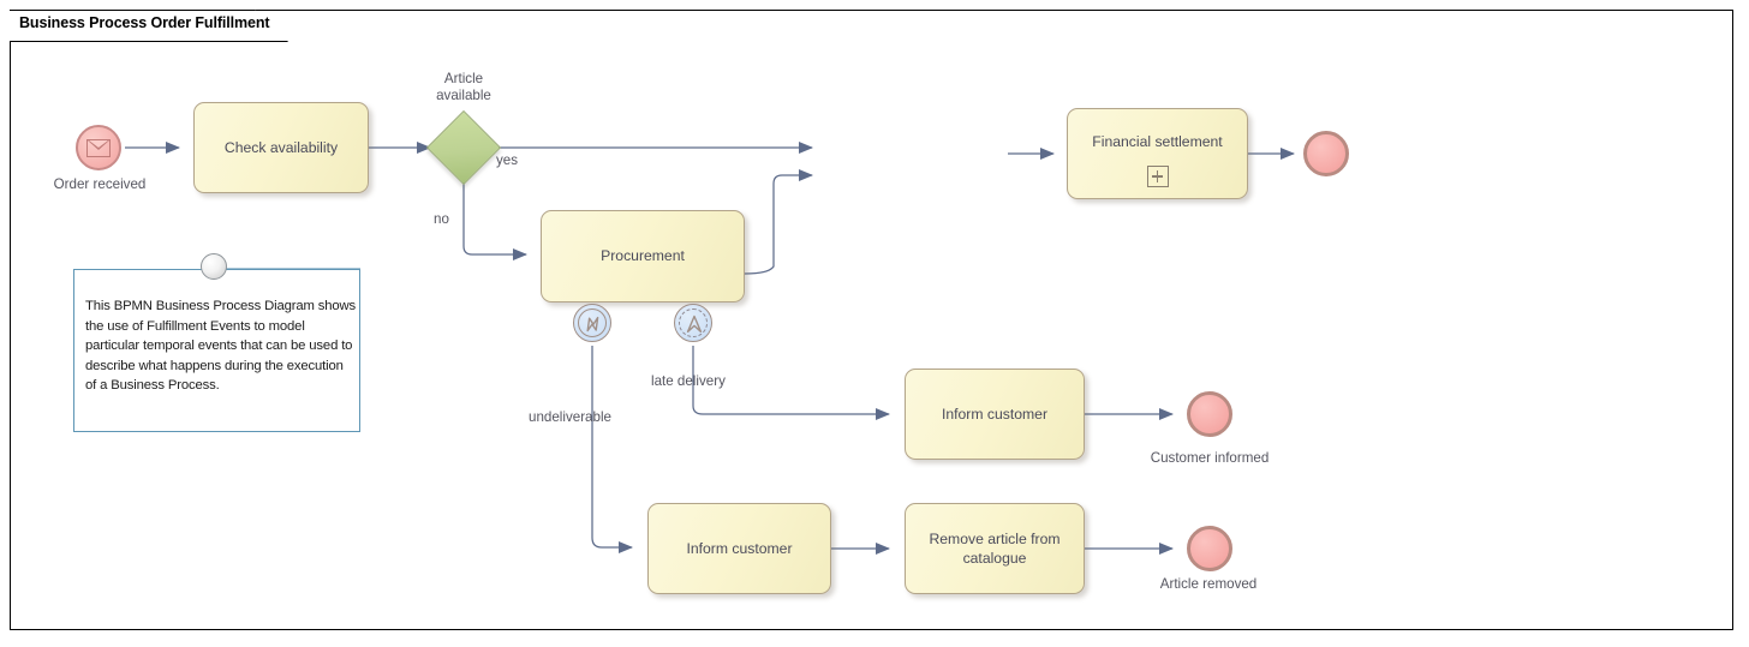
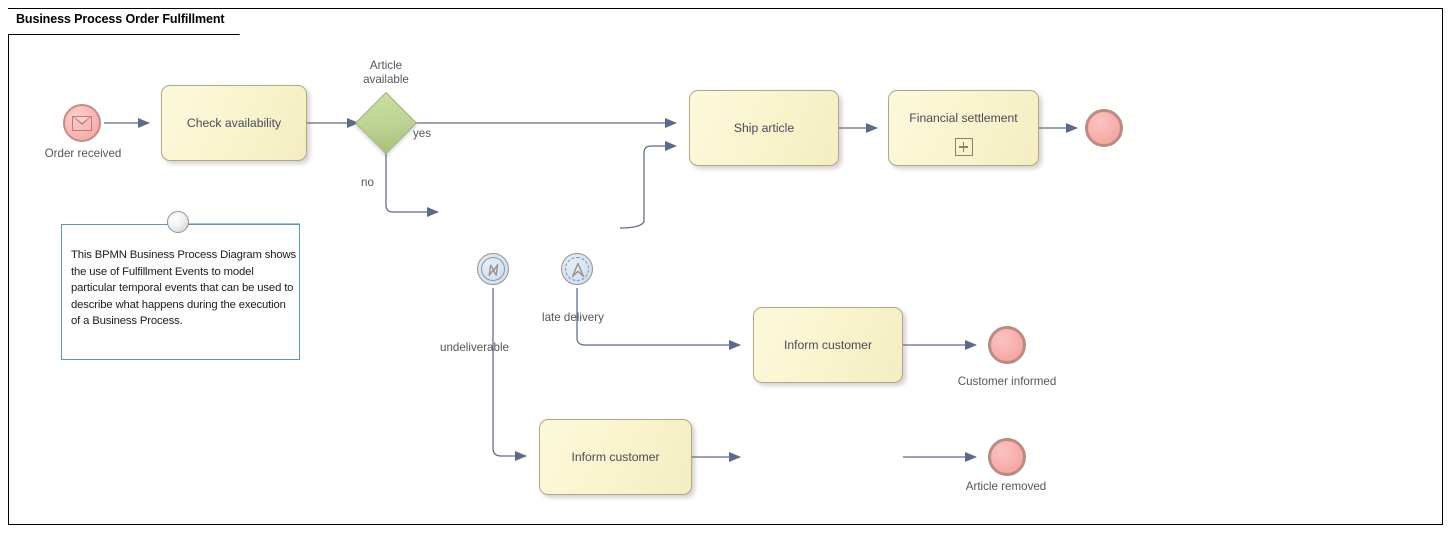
  Business Process Order Fulfillment
  Order received
  Check availability
  Article
  available
  yes
  no
- Procurement
  undeliverable
  late delivery
+ Ship article
  Financial settlement
  Inform customer
  Customer informed
  Inform customer
- Remove article from catalogue
  Article removed
  This BPMN Business Process Diagram shows the use of Fulfillment Events to model particular temporal events that can be used to describe what happens during the execution of a Business Process.
